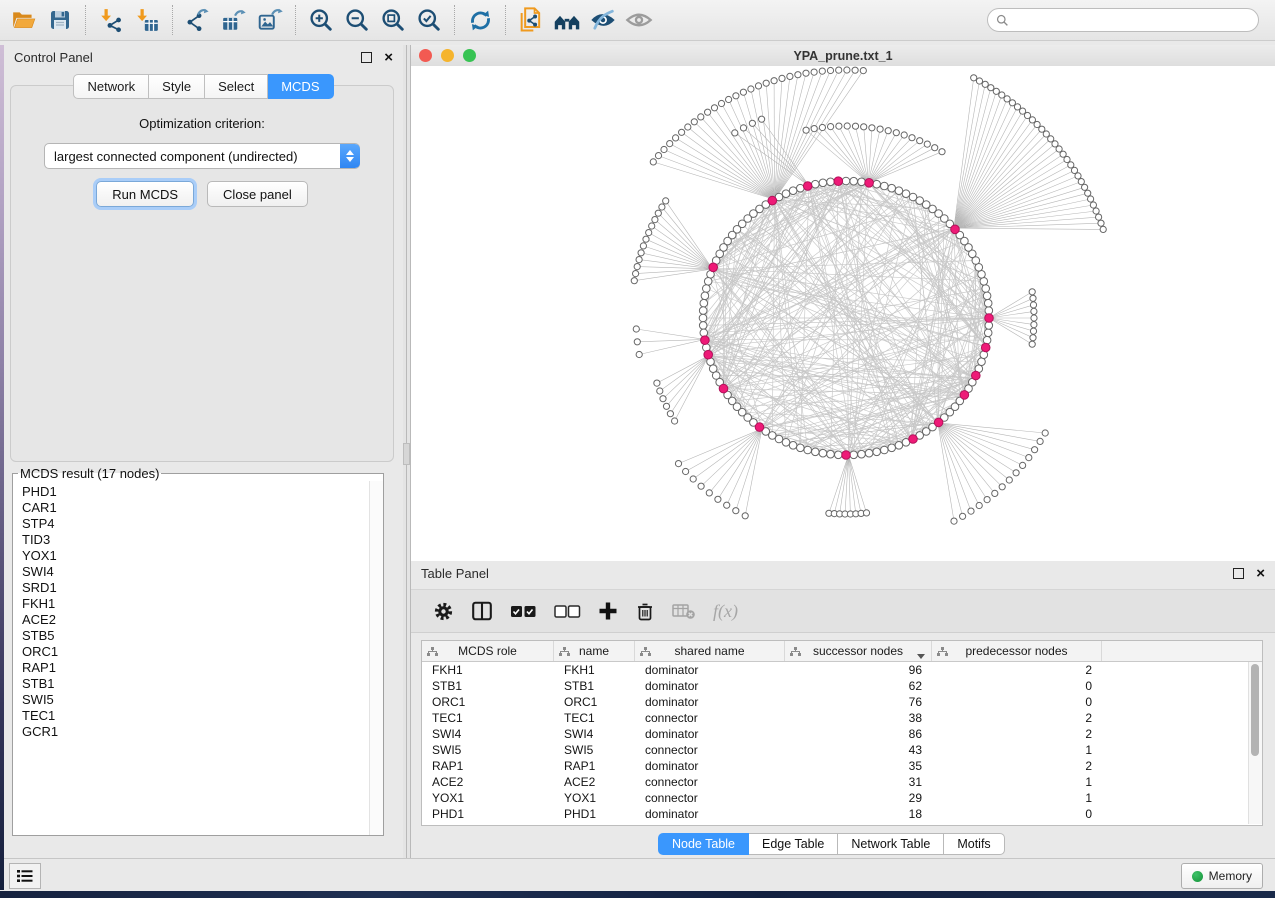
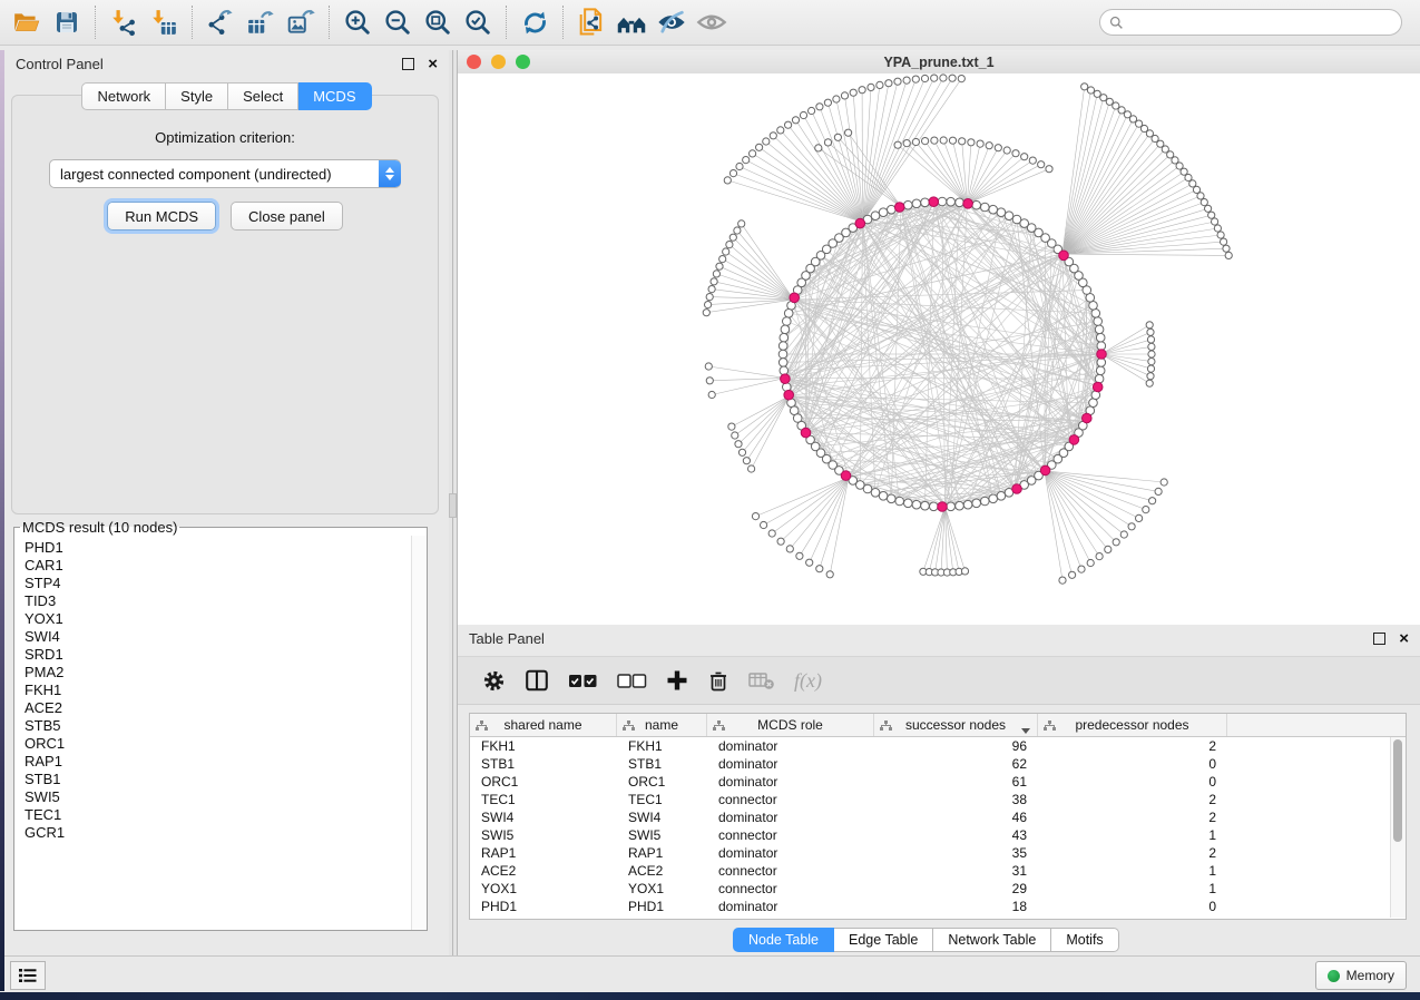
  Control Panel
  ×
  Network
  Style
  Select
  MCDS
  Optimization criterion:
  largest connected component (undirected)
  Run MCDS
  Close panel
- MCDS result (17 nodes)
+ MCDS result (10 nodes)
  PHD1
  CAR1
  STP4
  TID3
  YOX1
  SWI4
  SRD1
+ PMA2
  FKH1
  ACE2
  STB5
  ORC1
  RAP1
  STB1
  SWI5
  TEC1
  GCR1
  YPA_prune.txt_1
  Table Panel
  ×
  f(x)
- MCDS role
+ shared name
  name
- shared name
+ MCDS role
  successor nodes
  predecessor nodes
  FKH1
  FKH1
  dominator
  96
  2
  STB1
  STB1
  dominator
  62
  0
  ORC1
  ORC1
  dominator
- 76
+ 61
  0
  TEC1
  TEC1
  connector
  38
  2
  SWI4
  SWI4
  dominator
- 86
+ 46
  2
  SWI5
  SWI5
  connector
  43
  1
  RAP1
  RAP1
  dominator
  35
  2
  ACE2
  ACE2
  connector
  31
  1
  YOX1
  YOX1
  connector
  29
  1
  PHD1
  PHD1
  dominator
  18
  0
  Node Table
  Edge Table
  Network Table
  Motifs
  Memory
